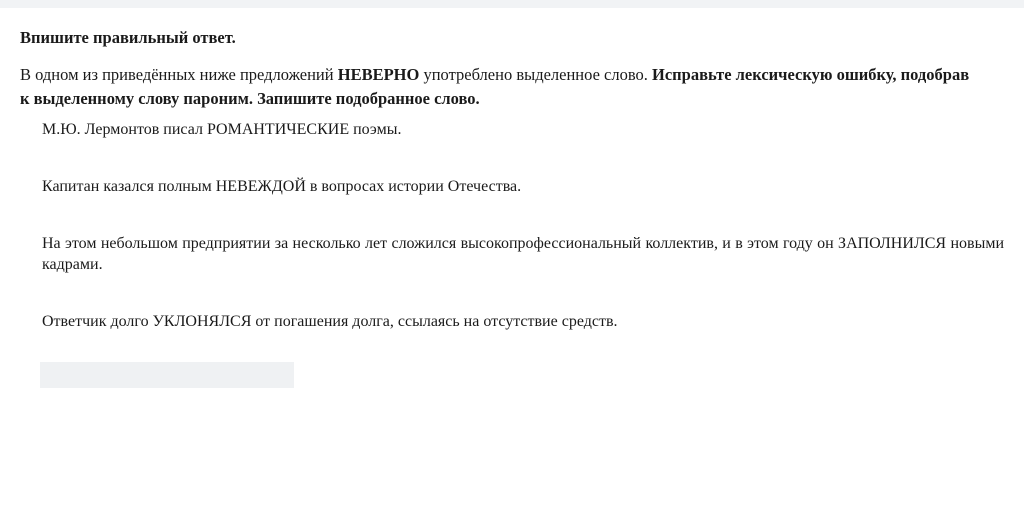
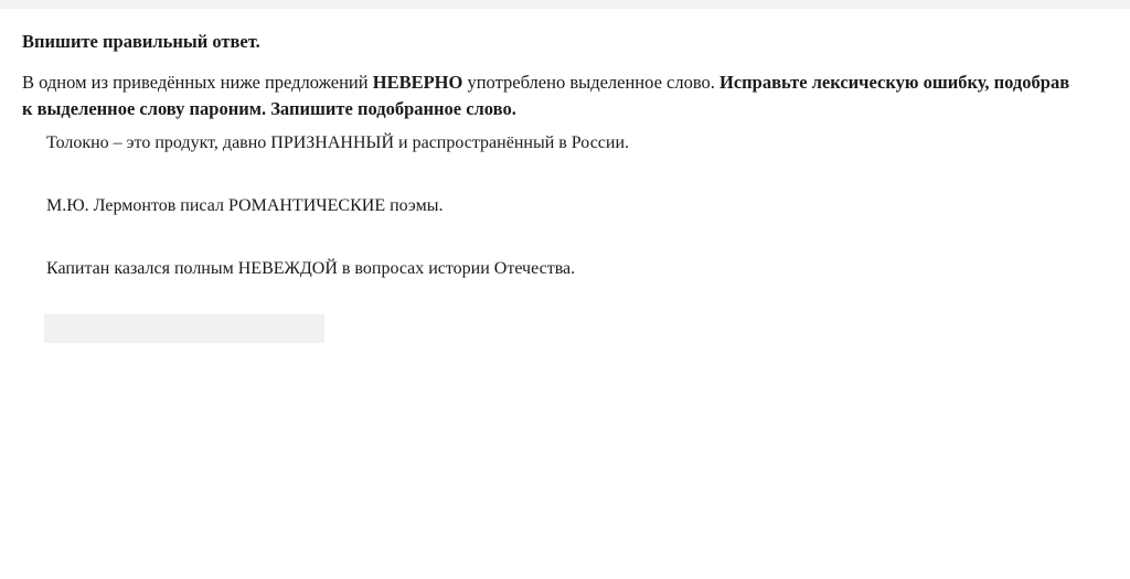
  Впишите правильный ответ.
  В одном из приведённых ниже предложений НЕВЕРНО употреблено выделенное слово. Исправьте лексическую ошибку, подобрав
- к выделенному слову пароним. Запишите подобранное слово.
+ к выделенное слову пароним. Запишите подобранное слово.
+ Толокно – это продукт, давно ПРИЗНАННЫЙ и распространённый в России.
  М.Ю. Лермонтов писал РОМАНТИЧЕСКИЕ поэмы.
  Капитан казался полным НЕВЕЖДОЙ в вопросах истории Отечества.
- На этом небольшом предприятии за несколько лет сложился высокопрофессиональный коллектив, и в этом году он ЗАПОЛНИЛСЯ новыми кадрами.
- Ответчик долго УКЛОНЯЛСЯ от погашения долга, ссылаясь на отсутствие средств.
